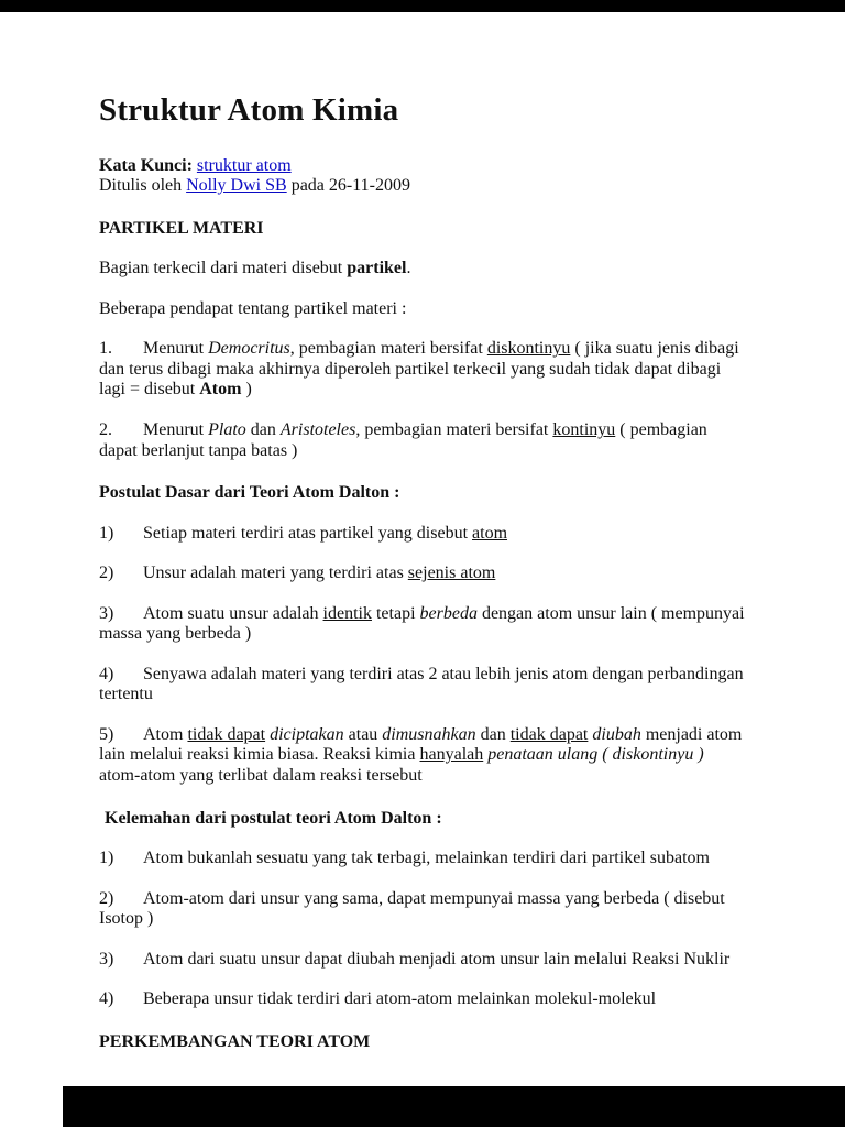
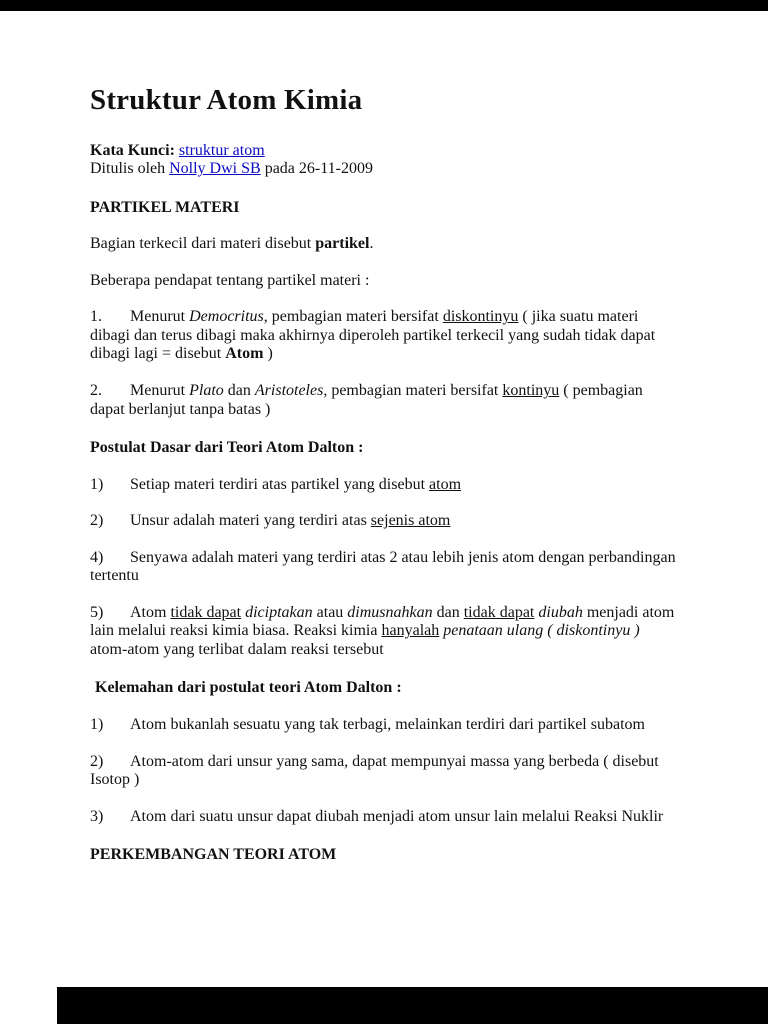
  Struktur Atom Kimia
  Kata Kunci: struktur atom
  Ditulis oleh Nolly Dwi SB pada 26-11-2009
  PARTIKEL MATERI
  Bagian terkecil dari materi disebut partikel.
  Beberapa pendapat tentang partikel materi :
- 1. Menurut Democritus, pembagian materi bersifat diskontinyu ( jika suatu jenis dibagi dan terus dibagi maka akhirnya diperoleh partikel terkecil yang sudah tidak dapat dibagi lagi = disebut Atom )
+ 1. Menurut Democritus, pembagian materi bersifat diskontinyu ( jika suatu materi dibagi dan terus dibagi maka akhirnya diperoleh partikel terkecil yang sudah tidak dapat dibagi lagi = disebut Atom )
  2. Menurut Plato dan Aristoteles, pembagian materi bersifat kontinyu ( pembagian dapat berlanjut tanpa batas )
  Postulat Dasar dari Teori Atom Dalton :
  1) Setiap materi terdiri atas partikel yang disebut atom
  2) Unsur adalah materi yang terdiri atas sejenis atom
- 3) Atom suatu unsur adalah identik tetapi berbeda dengan atom unsur lain ( mempunyai massa yang berbeda )
  4) Senyawa adalah materi yang terdiri atas 2 atau lebih jenis atom dengan perbandingan tertentu
  5) Atom tidak dapat diciptakan atau dimusnahkan dan tidak dapat diubah menjadi atom lain melalui reaksi kimia biasa. Reaksi kimia hanyalah penataan ulang ( diskontinyu ) atom-atom yang terlibat dalam reaksi tersebut
  Kelemahan dari postulat teori Atom Dalton :
  1) Atom bukanlah sesuatu yang tak terbagi, melainkan terdiri dari partikel subatom
  2) Atom-atom dari unsur yang sama, dapat mempunyai massa yang berbeda ( disebut Isotop )
  3) Atom dari suatu unsur dapat diubah menjadi atom unsur lain melalui Reaksi Nuklir
- 4) Beberapa unsur tidak terdiri dari atom-atom melainkan molekul-molekul
  PERKEMBANGAN TEORI ATOM
